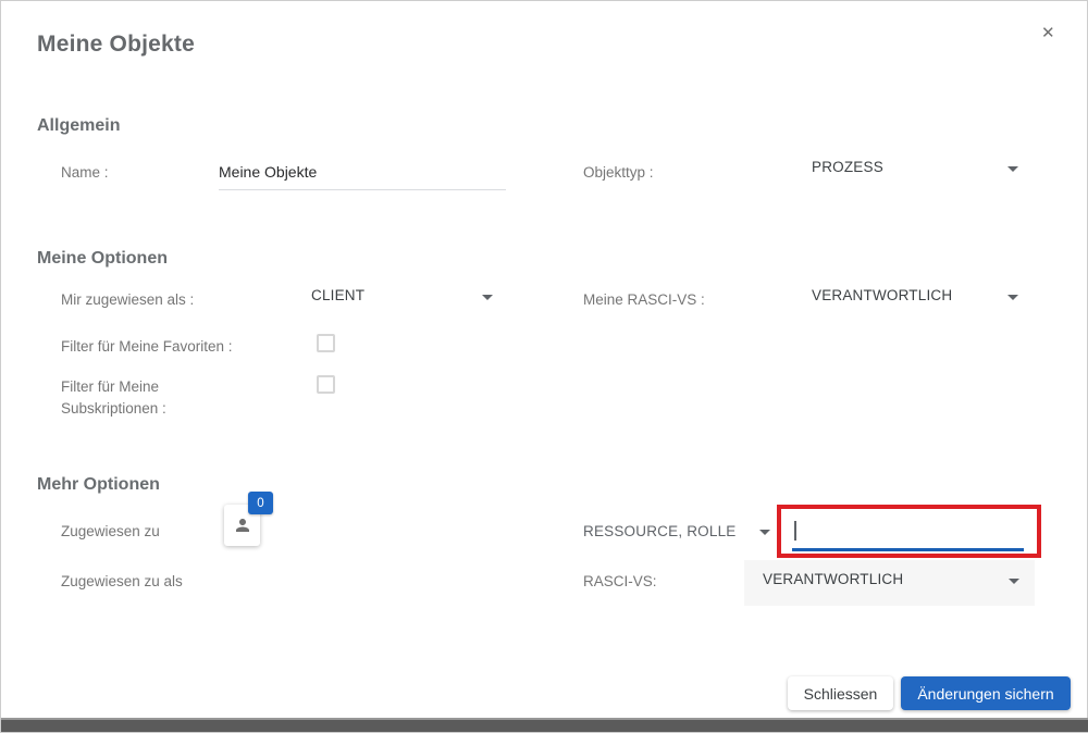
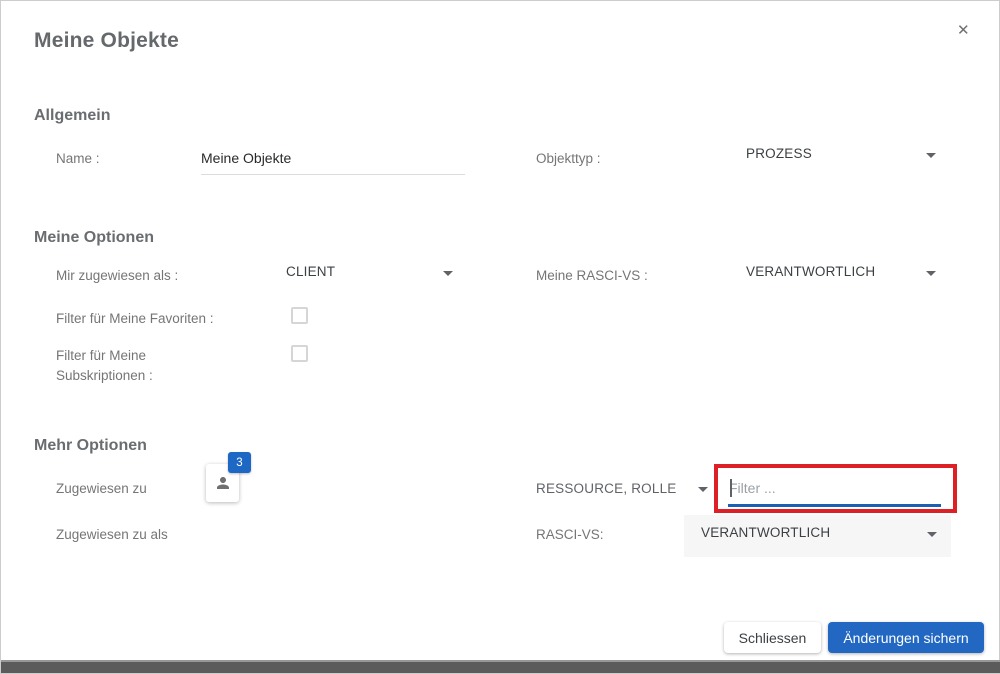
  ✕
  Meine Objekte
  Allgemein
  Name :
  Meine Objekte
  Objekttyp :
  PROZESS
  Meine Optionen
  Mir zugewiesen als :
  CLIENT
  Meine RASCI-VS :
  VERANTWORTLICH
  Filter für Meine Favoriten :
  Filter für Meine Subskriptionen :
  Mehr Optionen
  Zugewiesen zu
- 0
+ 3
  RESSOURCE, ROLLE
+ Filter ...
  Zugewiesen zu als
  RASCI-VS:
  VERANTWORTLICH
  Schliessen
  Änderungen sichern
